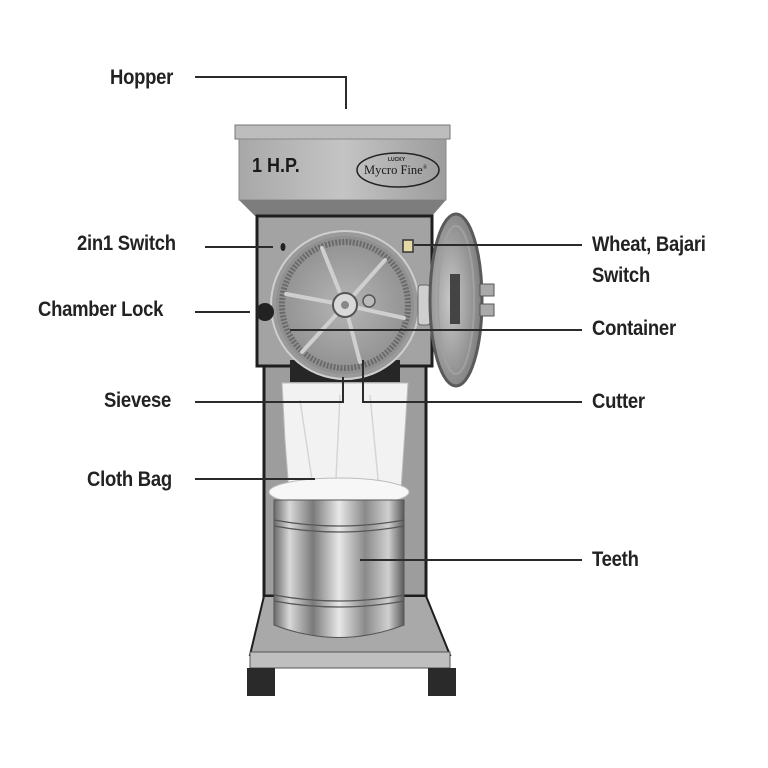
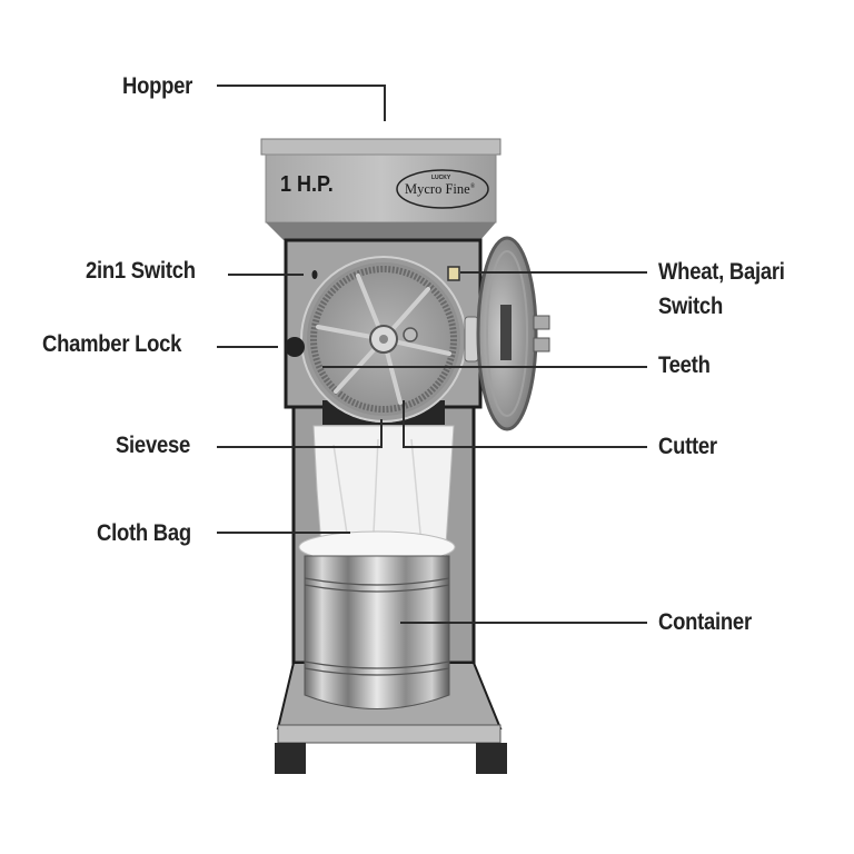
  1 H.P.
  Mycro Fine
  Hopper
  2in1 Switch
  Chamber Lock
  Sievese
  Cloth Bag
  Wheat, Bajari
  Switch
- Container
+ Teeth
  Cutter
- Teeth
+ Container
